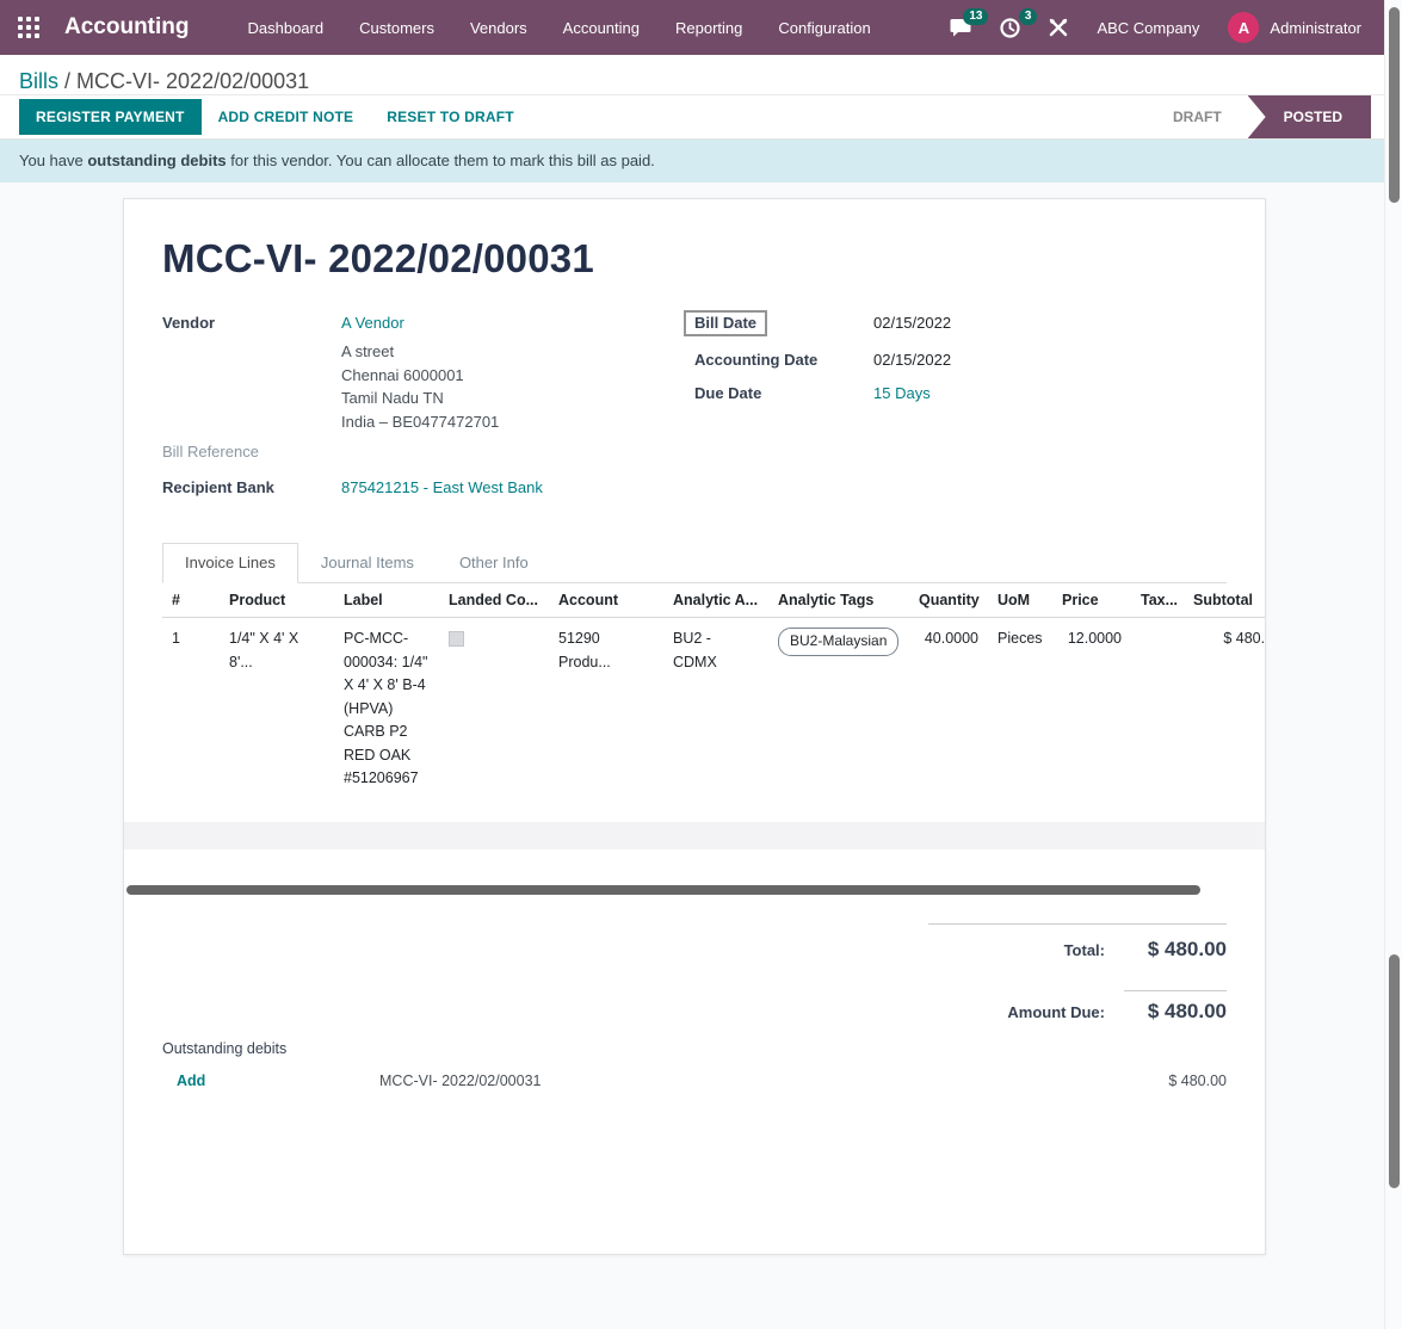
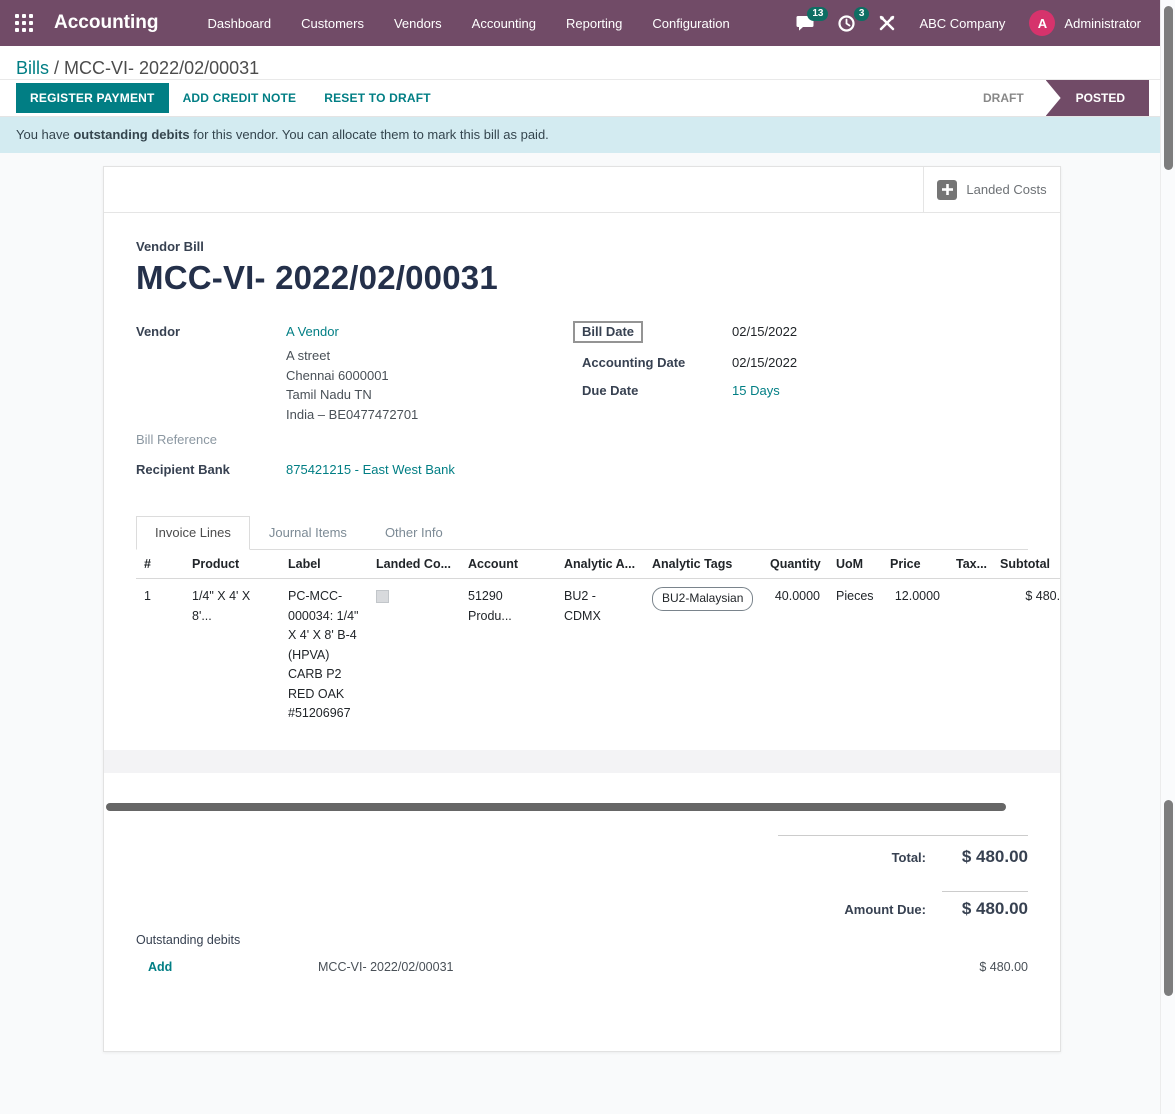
  Accounting
  Dashboard
  Customers
  Vendors
  Accounting
  Reporting
  Configuration
  13
  3
  ABC Company
  A
  Administrator
  Bills / MCC-VI- 2022/02/00031
  REGISTER PAYMENT
  ADD CREDIT NOTE
  RESET TO DRAFT
  DRAFT
  POSTED
  You have outstanding debits for this vendor. You can allocate them to mark this bill as paid.
+ Landed Costs
+ Vendor Bill
  MCC-VI- 2022/02/00031
  Vendor
  A Vendor
  A street
  Chennai 6000001
  Tamil Nadu TN
  India – BE0477472701
  Bill Reference
  Recipient Bank
  875421215 - East West Bank
  Bill Date
  02/15/2022
  Accounting Date
  02/15/2022
  Due Date
  15 Days
  Invoice Lines
  Journal Items
  Other Info
  #	Product	Label	Landed Co...	Account	Analytic A...	Analytic Tags	Quantity	UoM	Price	Tax...	Subtotal
  1	1/4" X 4' X 8'...	PC-MCC-000034: 1/4" X 4' X 8' B-4 (HPVA) CARB P2 RED OAK #51206967		51290 Produ...	BU2 - CDMX	BU2-Malaysian	40.0000	Pieces	12.0000		$ 480.
  Total:
  $ 480.00
  Amount Due:
  $ 480.00
  Outstanding debits
  Add
  MCC-VI- 2022/02/00031
  $ 480.00
